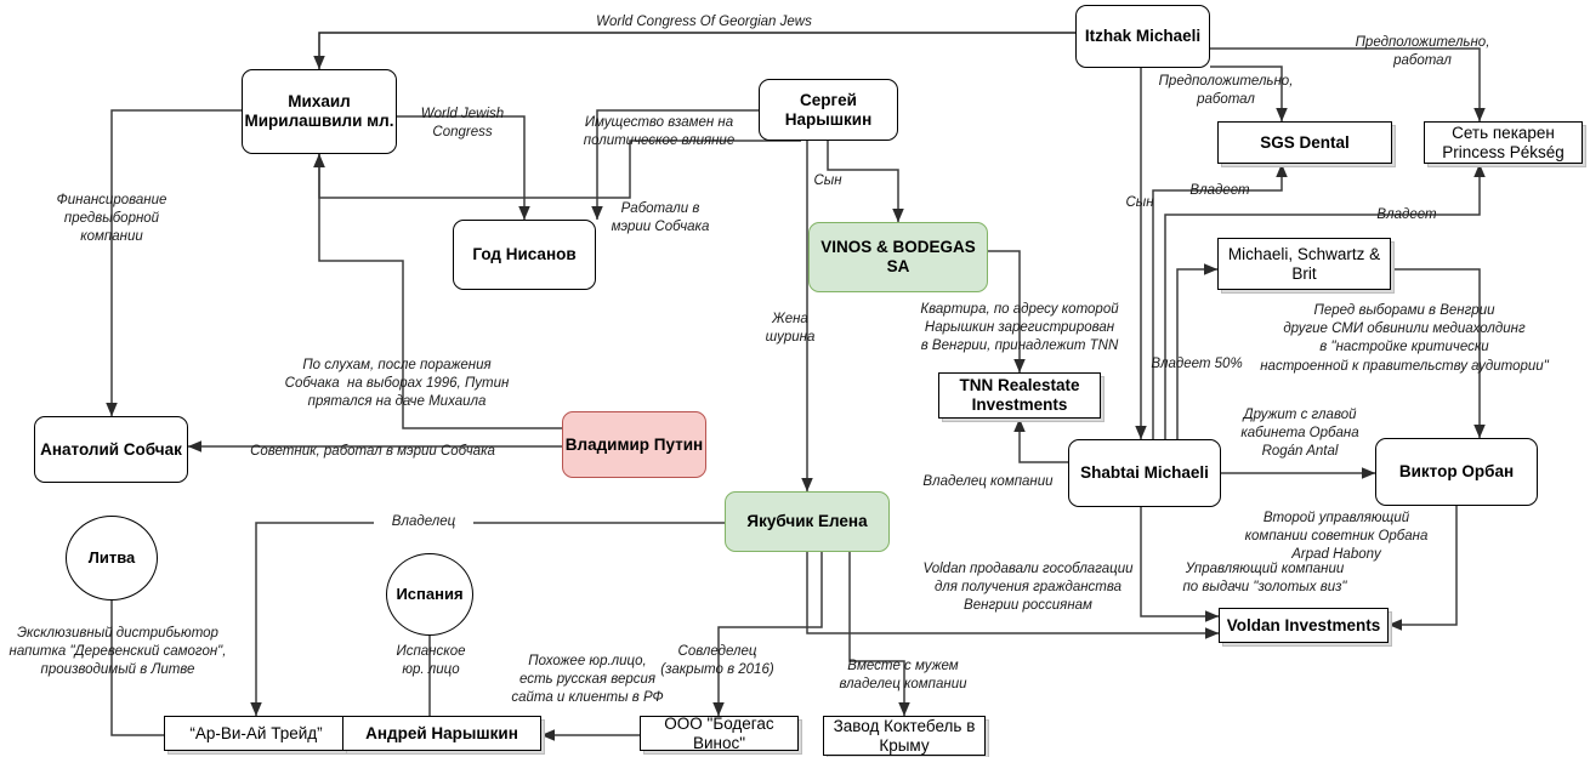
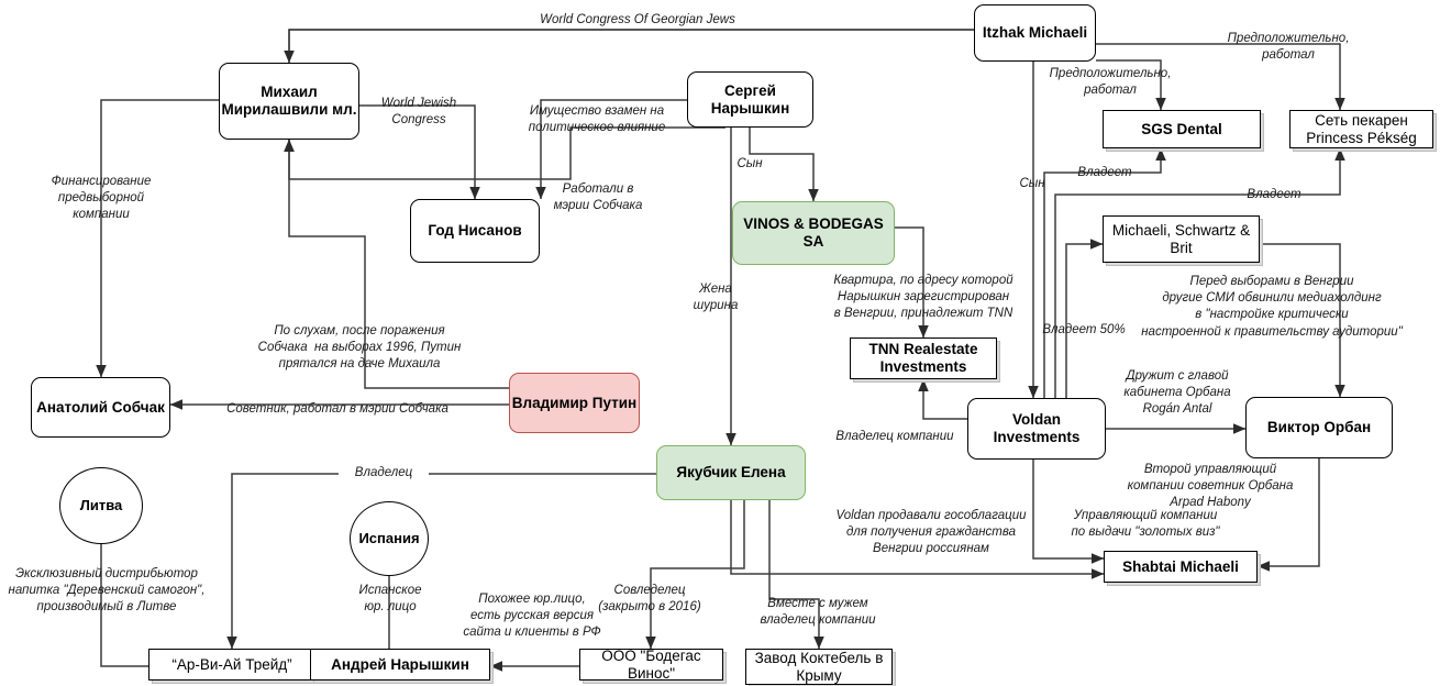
  Михаил
  Мирилашвили мл.
  Год Нисанов
  Анатолий Собчак
  Владимир Путин
  Сергей Нарышкин
  VINOS & BODEGAS SA
  Якубчик Елена
  Itzhak Michaeli
- Shabtai Michaeli
+ Voldan Investments
  Виктор Орбан
  SGS Dental
  Сеть пекарен
  Princess Pékség
  Michaeli, Schwartz &
  Brit
  TNN Realestate
  Investments
- Voldan Investments
+ Shabtai Michaeli
  Литва
  Испания
  “Ар-Ви-Ай Трейд”
  Андрей Нарышкин
  ООО "Бодегас Винос"
  Завод Коктебель в
  Крыму
  World Congress Of Georgian Jews
  World Jewish
  Congress
  Имущество взамен на
  политическое влияние
  Финансирование
  предвыборной
  компании
  Работали в
  мэрии Собчака
  По слухам, после поражения
  Собчака на выборах 1996, Путин
  прятался на даче Михаила
  Советник, работал в мэрии Собчака
  Сын
  Жена
  шурина
  Квартира, по адресу которой
  Нарышкин зарегистрирован
  в Венгрии, принадлежит TNN
  Предположительно,
  работал
  Предположительно,
  работал
  Владеет
  Владеет
  Сын
  Владеет 50%
  Перед выборами в Венгрии
  другие СМИ обвинили медиахолдинг
  в "настройке критически
  настроенной к правительству аудитории"
  Дружит с главой
  кабинета Орбана
  Rogán Antal
  Второй управляющий
  компании советник Орбана
  Arpad Habony
  Управляющий компании
  по выдачи "золотых виз"
  Voldan продавали гособлагации
  для получения гражданства
  Венгрии россиянам
  Владелец компании
  Владелец
  Эксклюзивный дистрибьютор
  напитка "Деревенский самогон",
  производимый в Литве
  Испанское
  юр. лицо
  Похожее юр.лицо,
  есть русская версия
  сайта и клиенты в РФ
  Совледелец
  (закрыто в 2016)
  Вместе с мужем
  владелец компании
